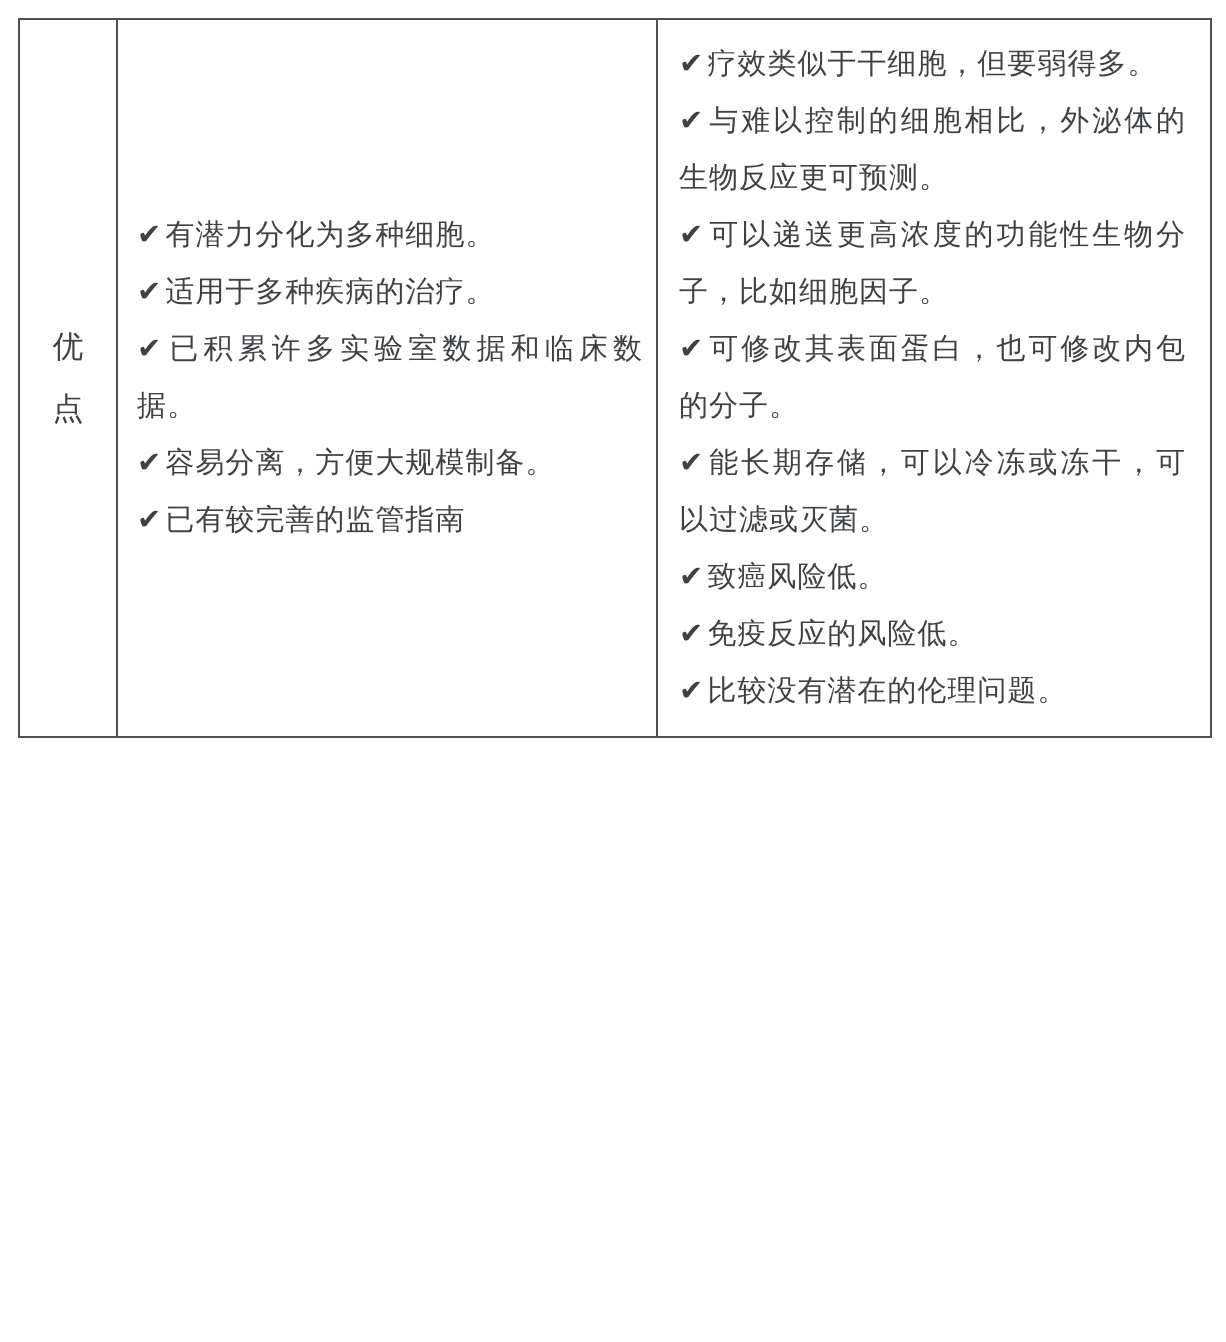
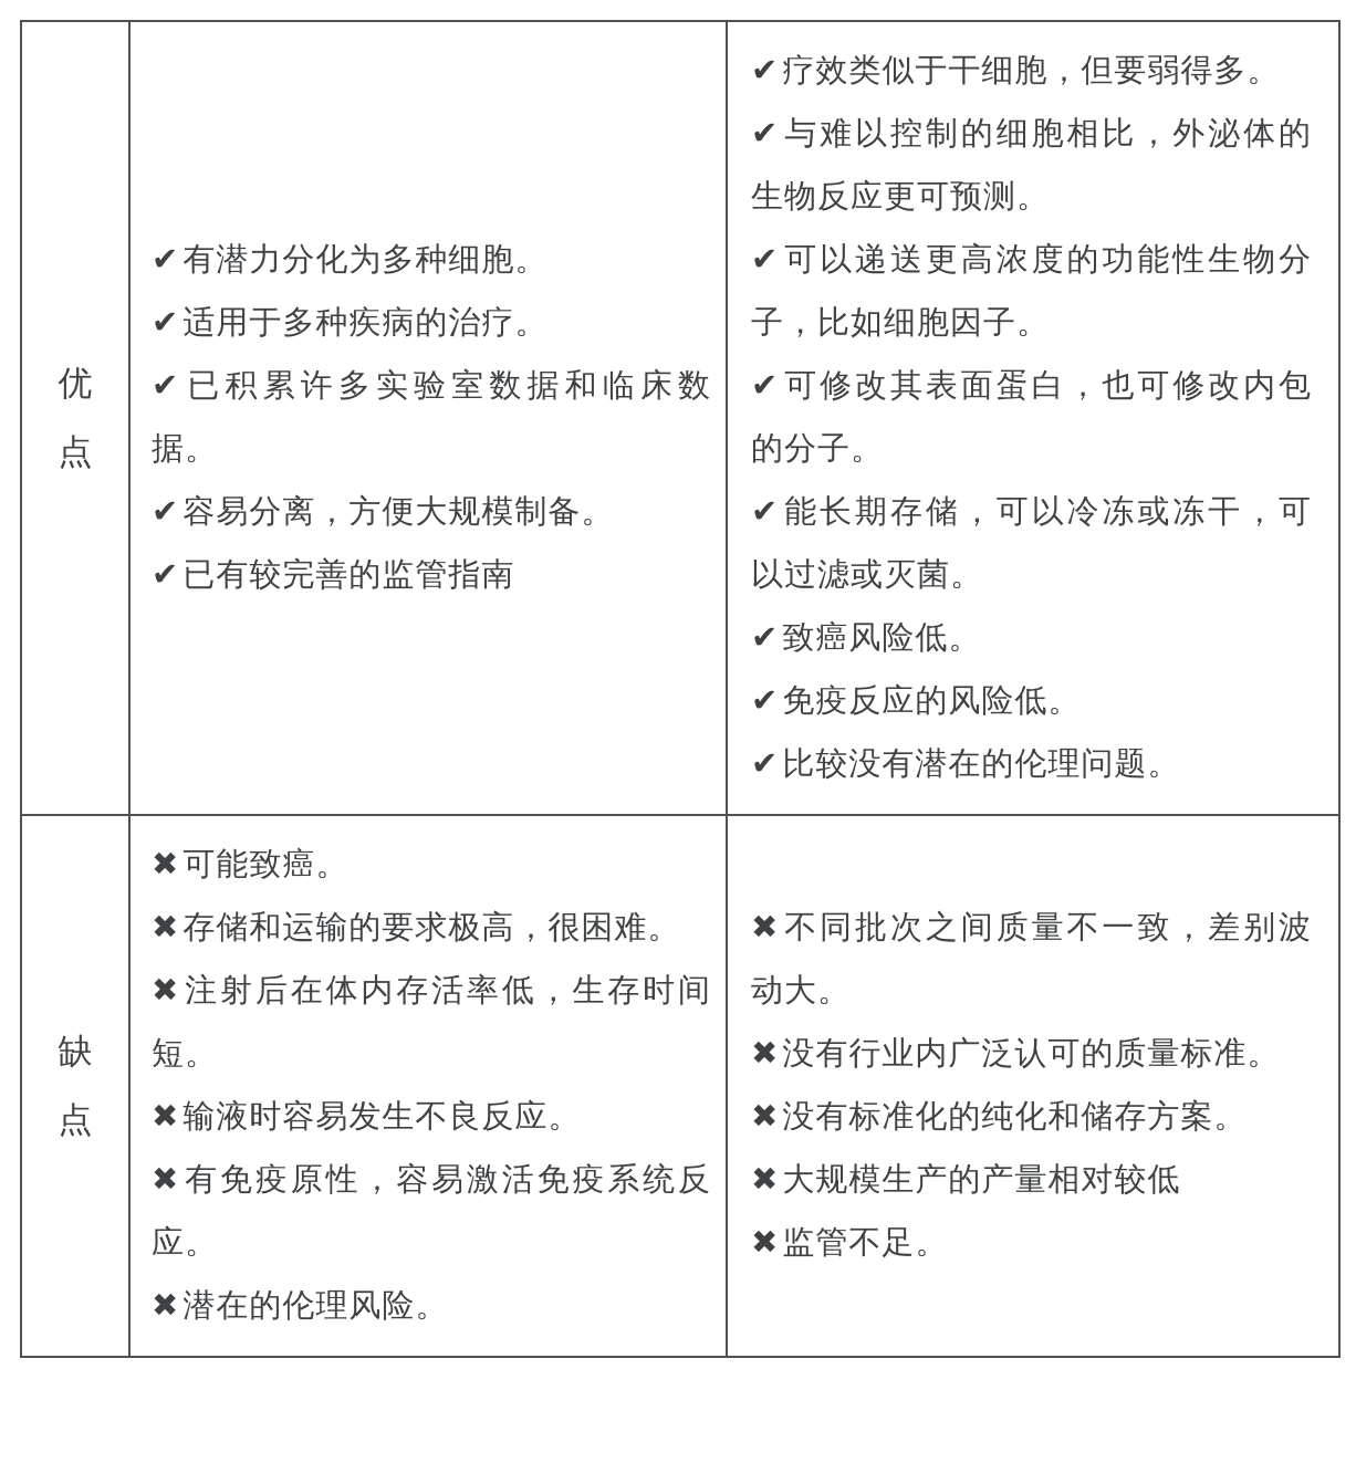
  优 点	✔有潜力分化为多种细胞。 ✔适用于多种疾病的治疗。 ✔已积累许多实验室数据和临床数据。 ✔容易分离，方便大规模制备。 ✔已有较完善的监管指南	✔疗效类似于干细胞，但要弱得多。 ✔与难以控制的细胞相比，外泌体的生物反应更可预测。 ✔可以递送更高浓度的功能性生物分子，比如细胞因子。 ✔可修改其表面蛋白，也可修改内包的分子。 ✔能长期存储，可以冷冻或冻干，可以过滤或灭菌。 ✔致癌风险低。 ✔免疫反应的风险低。 ✔比较没有潜在的伦理问题。
+ 缺 点	✖可能致癌。 ✖存储和运输的要求极高，很困难。 ✖注射后在体内存活率低，生存时间短。 ✖输液时容易发生不良反应。 ✖有免疫原性，容易激活免疫系统反应。 ✖潜在的伦理风险。	✖不同批次之间质量不一致，差别波动大。 ✖没有行业内广泛认可的质量标准。 ✖没有标准化的纯化和储存方案。 ✖大规模生产的产量相对较低 ✖监管不足。
